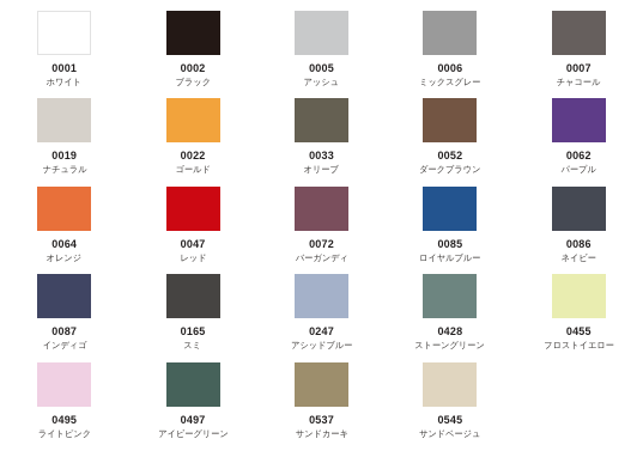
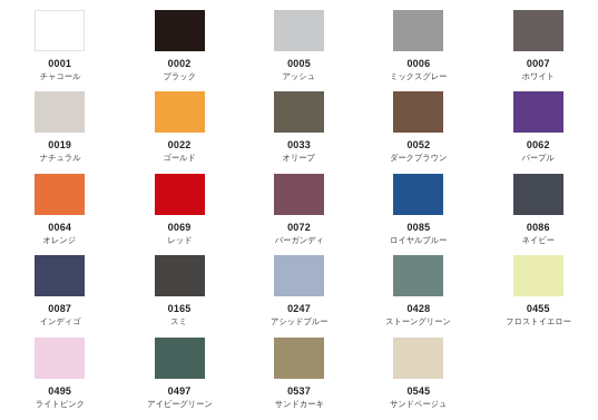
  0001
- ホワイト
+ チャコール
  0002
  ブラック
  0005
  アッシュ
  0006
  ミックスグレー
  0007
- チャコール
+ ホワイト
  0019
  ナチュラル
  0022
  ゴールド
  0033
  オリーブ
  0052
  ダークブラウン
  0062
  パープル
  0064
  オレンジ
- 0047
+ 0069
  レッド
  0072
  バーガンディ
  0085
  ロイヤルブルー
  0086
  ネイビー
  0087
  インディゴ
  0165
  スミ
  0247
  アシッドブルー
  0428
  ストーングリーン
  0455
  フロストイエロー
  0495
  ライトピンク
  0497
  アイビーグリーン
  0537
  サンドカーキ
  0545
  サンドベージュ
